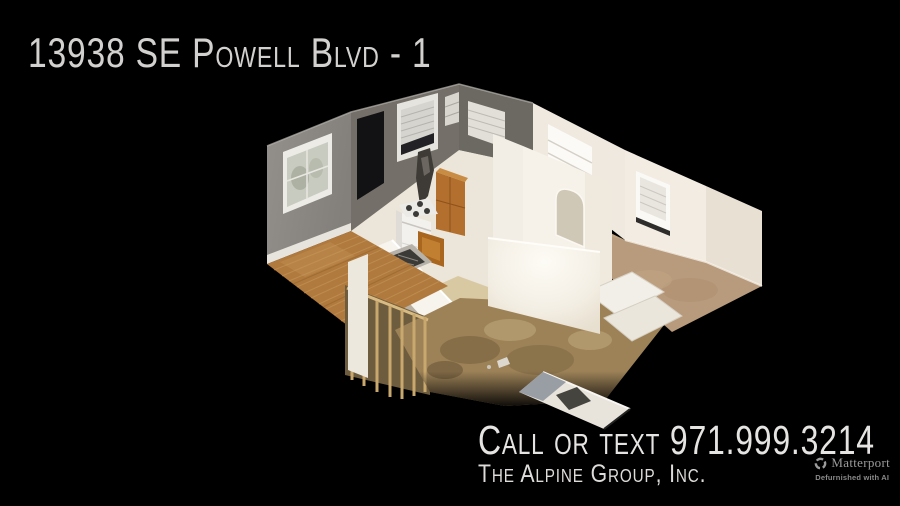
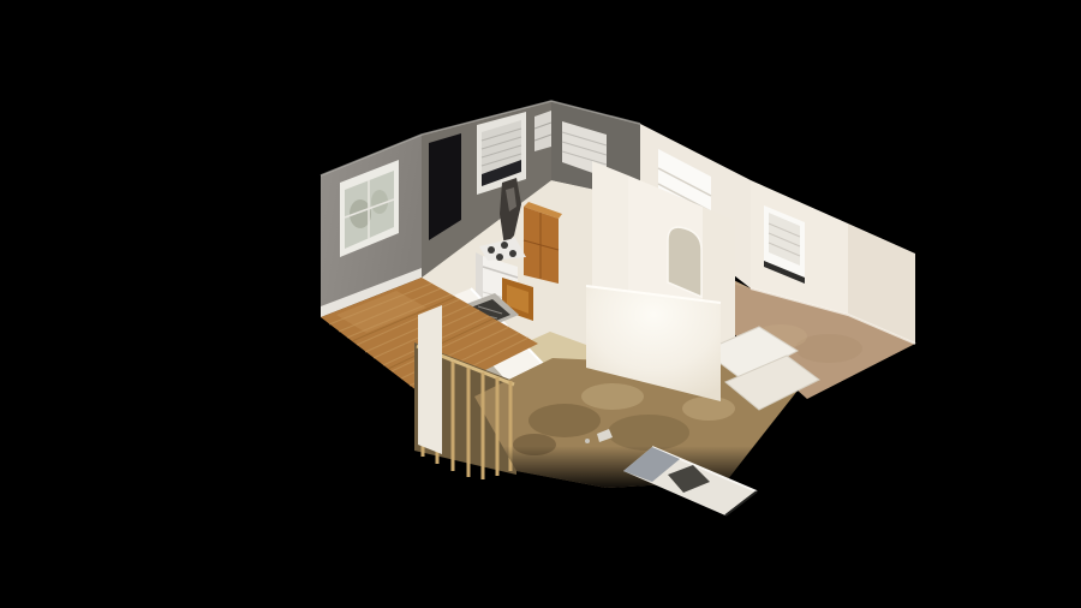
- 13938 SE Powell Blvd - 1
- Call or text 971.999.3214
- The Alpine Group, Inc.
- Matterport
- Defurnished with AI
